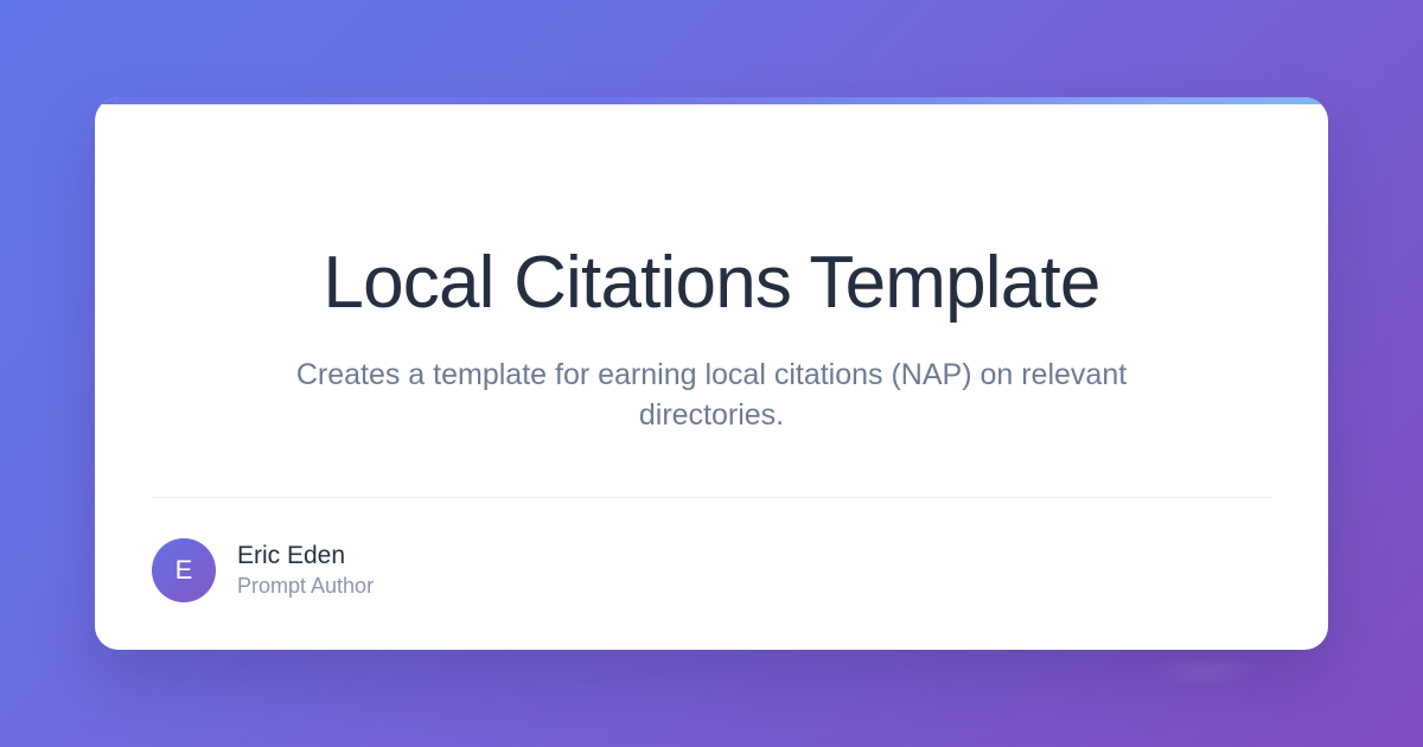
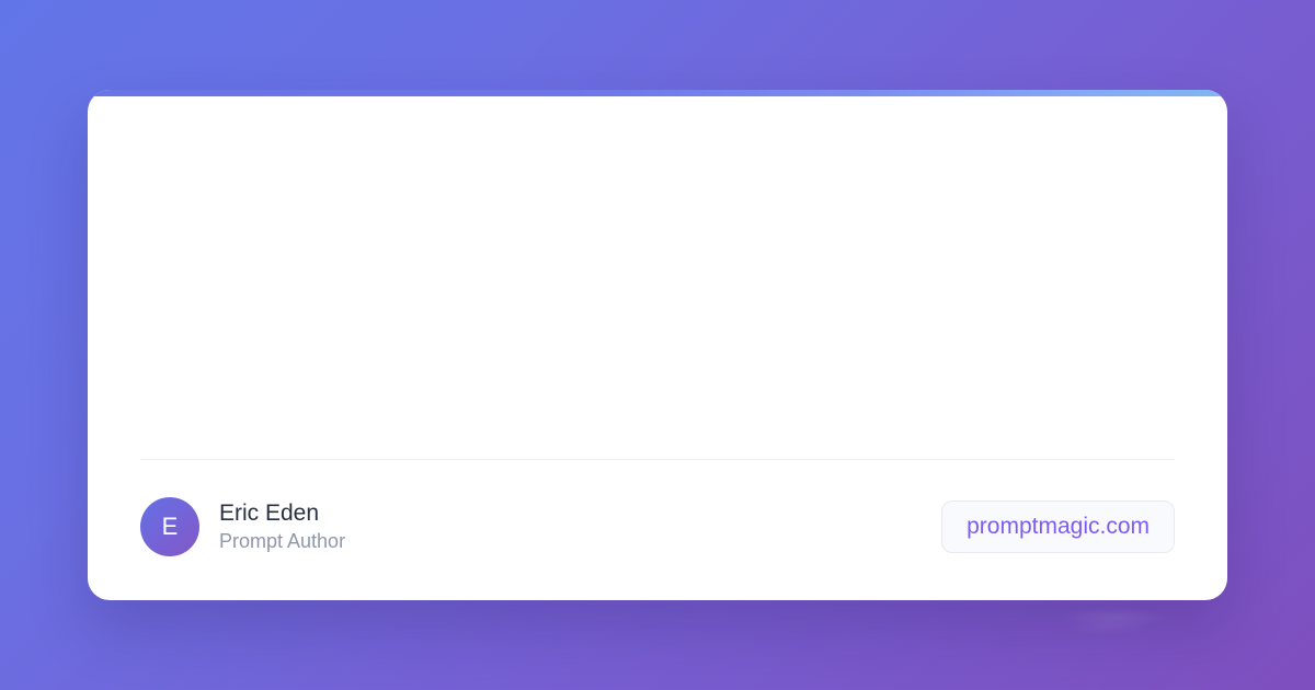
- Local Citations Template
- Creates a template for earning local citations (NAP) on relevant directories.
  E
  Eric Eden
  Prompt Author
+ promptmagic.com
